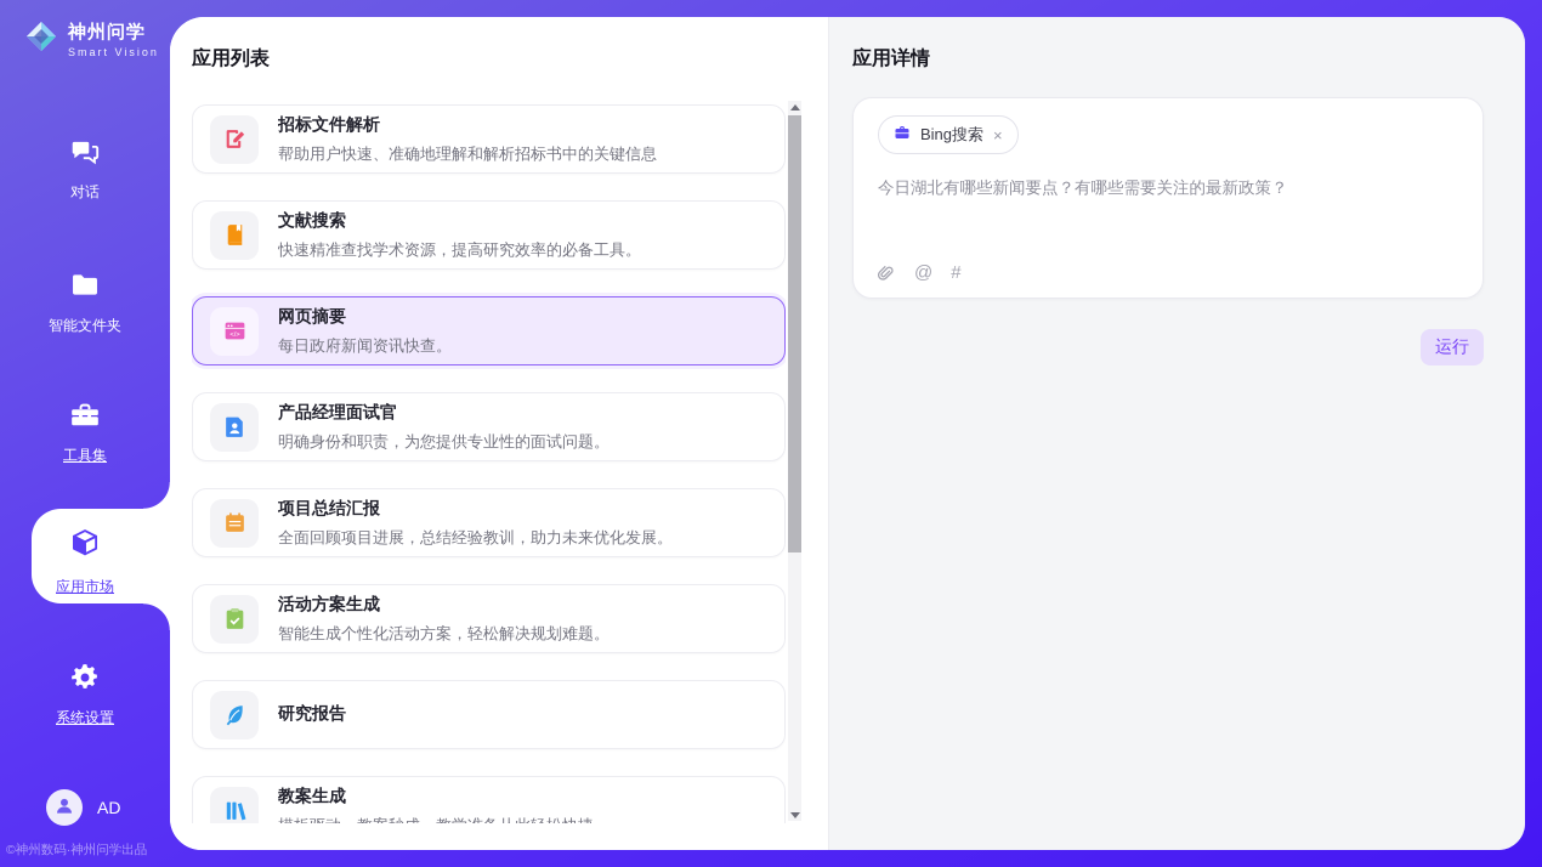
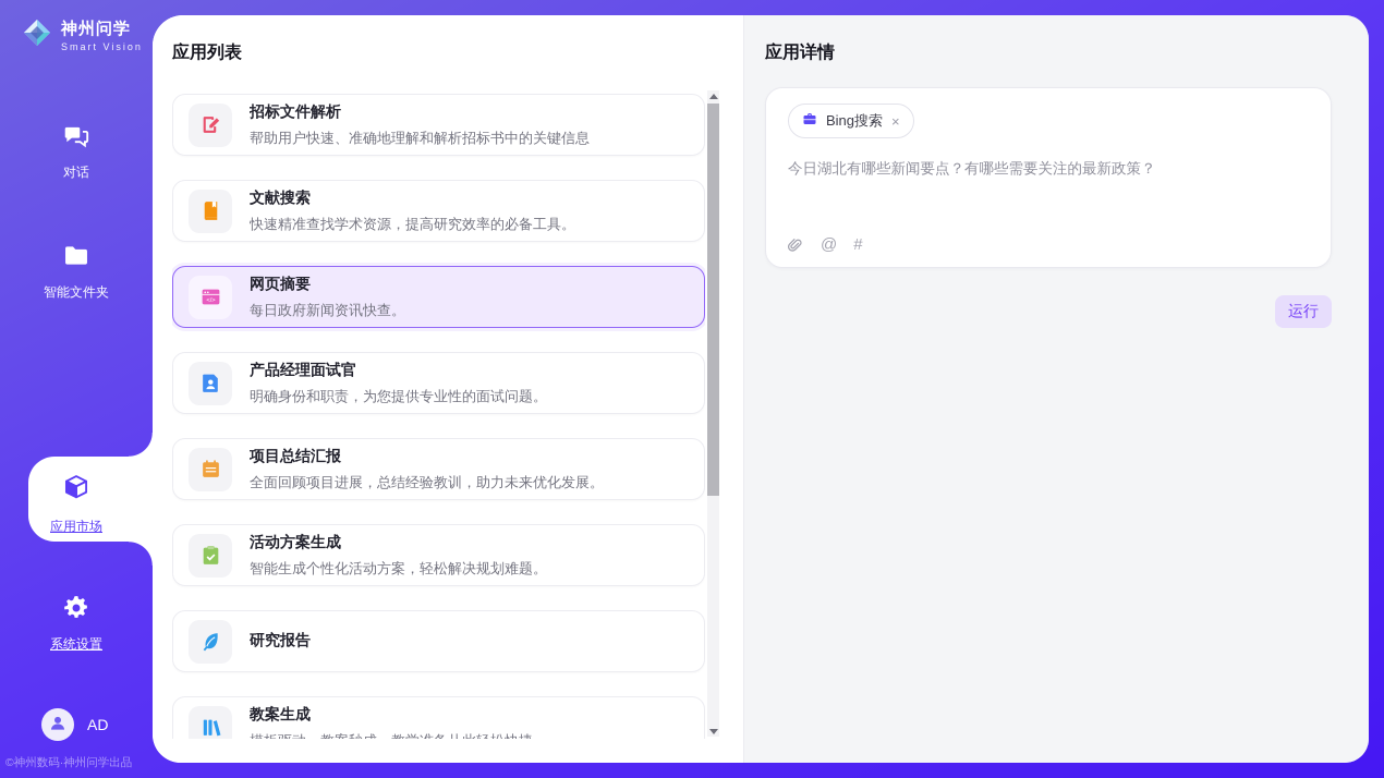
  神州问学
  Smart Vision
  对话
  智能文件夹
- 工具集
  应用市场
  系统设置
  AD
  ©神州数码·神州问学出品
  应用列表
  招标文件解析
  帮助用户快速、准确地理解和解析招标书中的关键信息
  文献搜索
  快速精准查找学术资源，提高研究效率的必备工具。
  网页摘要
  每日政府新闻资讯快查。
  产品经理面试官
  明确身份和职责，为您提供专业性的面试问题。
  项目总结汇报
  全面回顾项目进展，总结经验教训，助力未来优化发展。
  活动方案生成
  智能生成个性化活动方案，轻松解决规划难题。
  研究报告
  教案生成
  应用详情
  Bing搜索
  ×
  今日湖北有哪些新闻要点？有哪些需要关注的最新政策？
  @
  #
  运行
